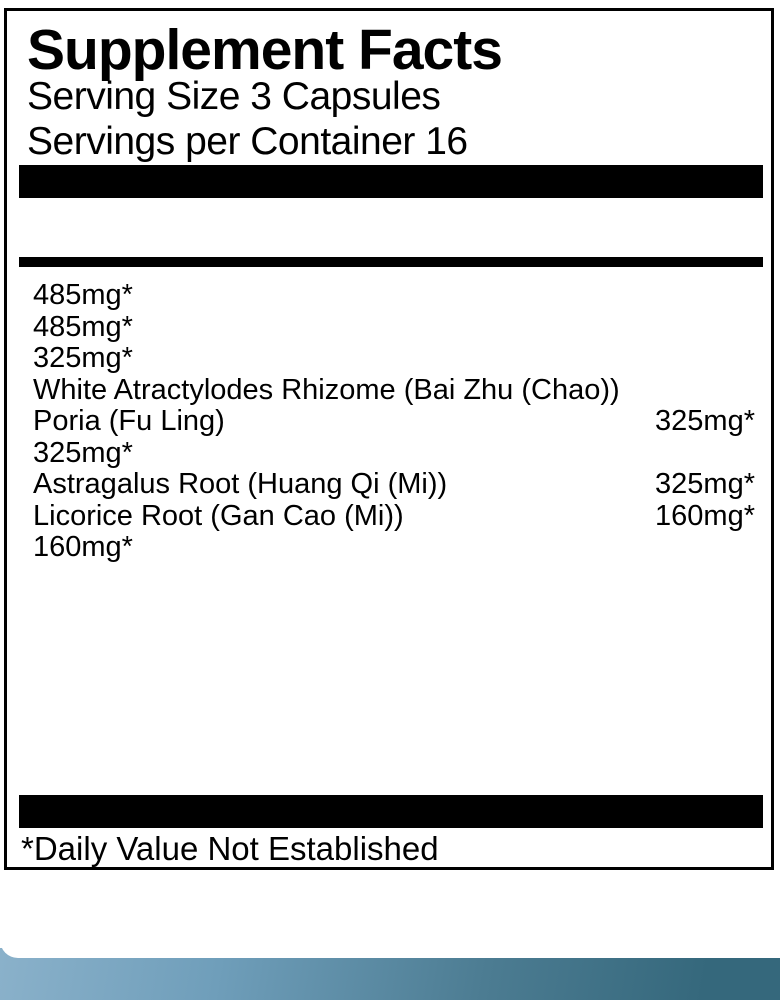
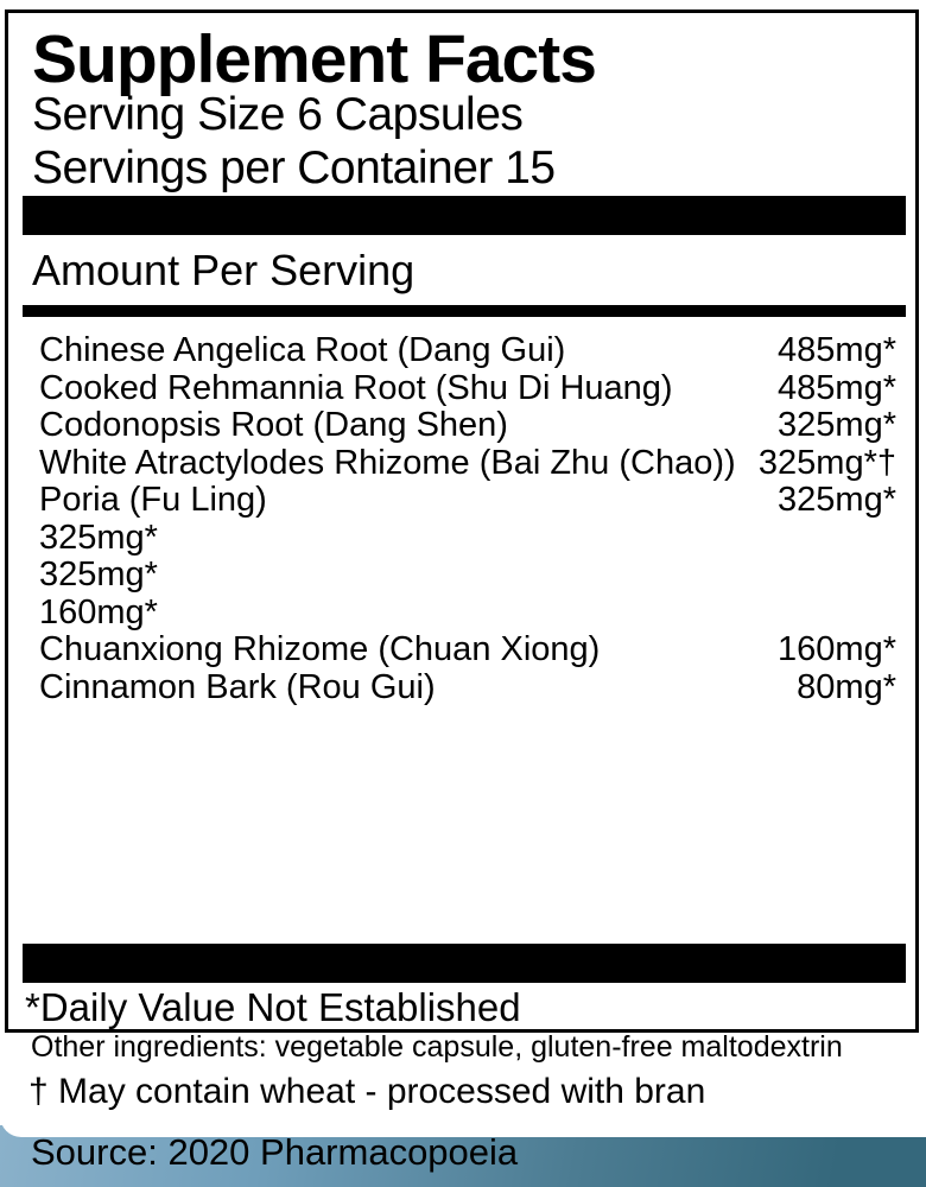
  Supplement Facts
- Serving Size 3 Capsules
+ Serving Size 6 Capsules
- Servings per Container 16
+ Servings per Container 15
+ Amount Per Serving
+ Chinese Angelica Root (Dang Gui)
  485mg*
+ Cooked Rehmannia Root (Shu Di Huang)
  485mg*
+ Codonopsis Root (Dang Shen)
  325mg*
  White Atractylodes Rhizome (Bai Zhu (Chao))
+ 325mg*†
  Poria (Fu Ling)
  325mg*
  325mg*
- Astragalus Root (Huang Qi (Mi))
  325mg*
- Licorice Root (Gan Cao (Mi))
  160mg*
+ Chuanxiong Rhizome (Chuan Xiong)
  160mg*
+ Cinnamon Bark (Rou Gui)
+ 80mg*
  *Daily Value Not Established
+ Other ingredients: vegetable capsule, gluten-free maltodextrin
+ † May contain wheat - processed with bran
+ Source: 2020 Pharmacopoeia
